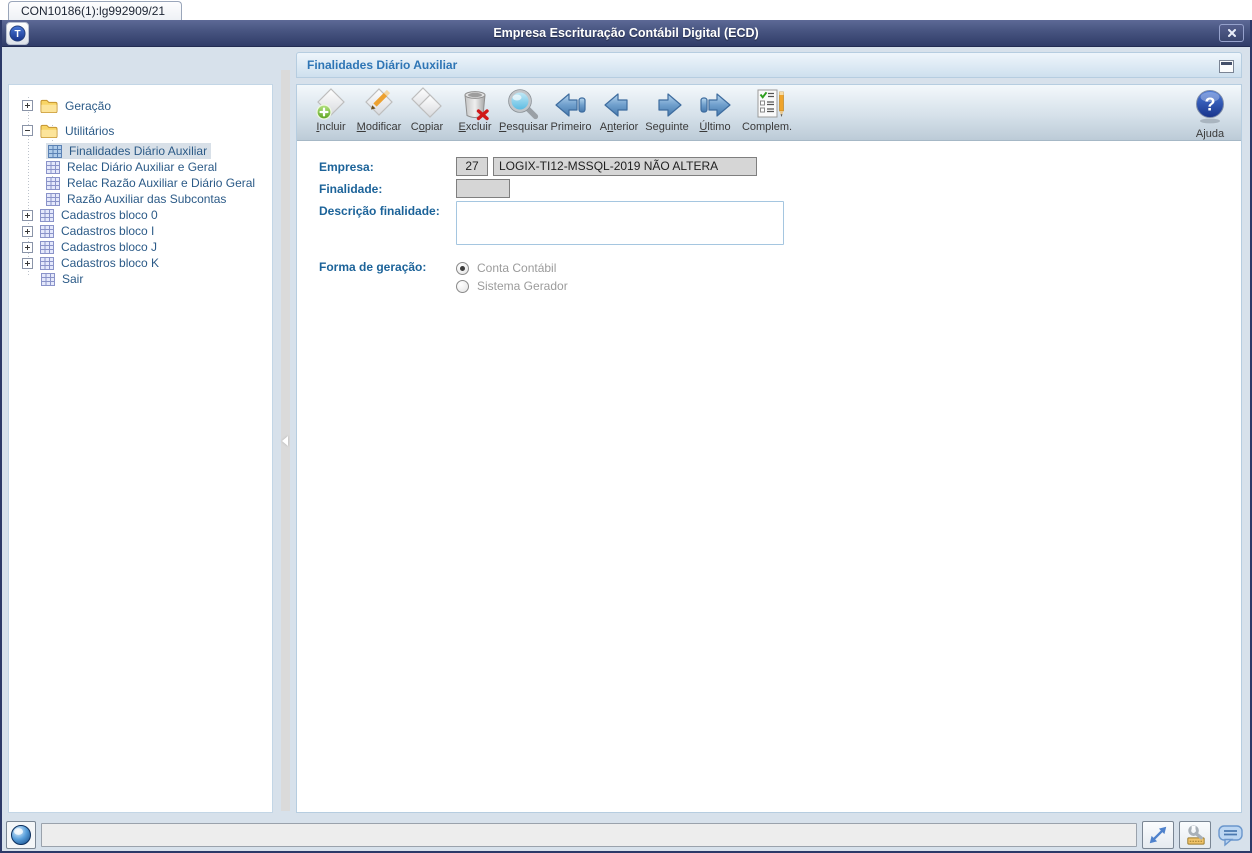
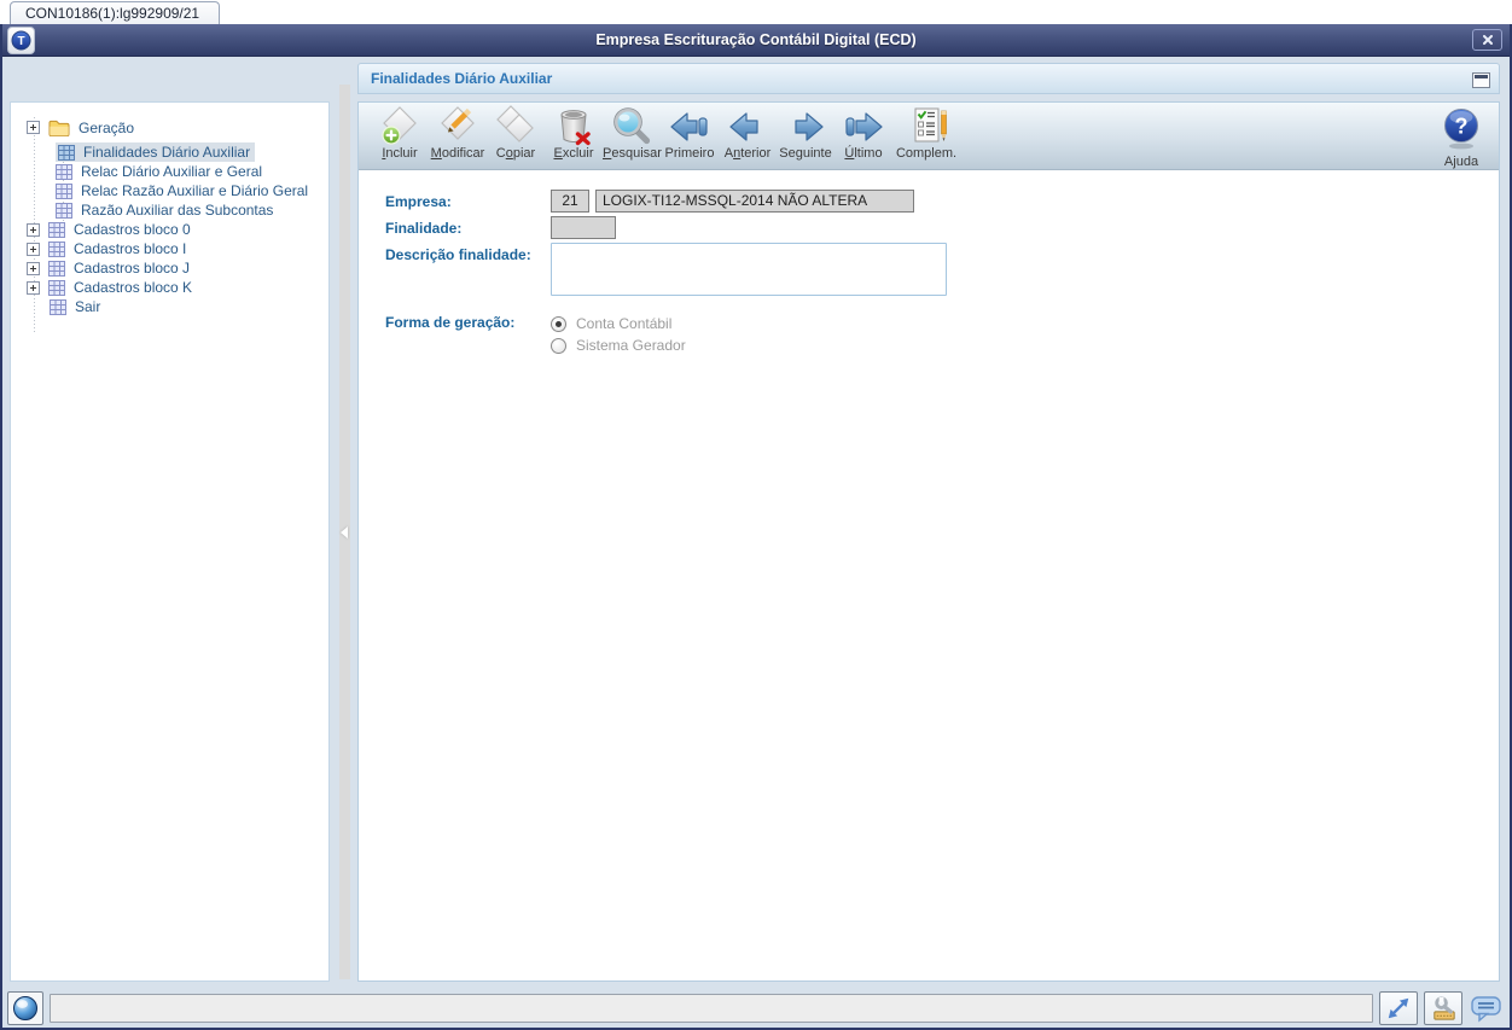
  CON10186(1):lg992909/21
  T
  Empresa Escrituração Contábil Digital (ECD)
  Geração
- Utilitários
  Finalidades Diário Auxiliar
  Relac Diário Auxiliar e Geral
  Relac Razão Auxiliar e Diário Geral
  Razão Auxiliar das Subcontas
  Cadastros bloco 0
  Cadastros bloco I
  Cadastros bloco J
  Cadastros bloco K
  Sair
  Finalidades Diário Auxiliar
  Incluir
  Modificar
  Copiar
  Excluir
  Pesquisar
  Primeiro
  Anterior
  Seguinte
  Último
  Complem.
  ?
  Ajuda
  Empresa:
- 27
+ 21
- LOGIX-TI12-MSSQL-2019 NÃO ALTERA
+ LOGIX-TI12-MSSQL-2014 NÃO ALTERA
  Finalidade:
  Descrição finalidade:
  Forma de geração:
  Conta Contábil
  Sistema Gerador
